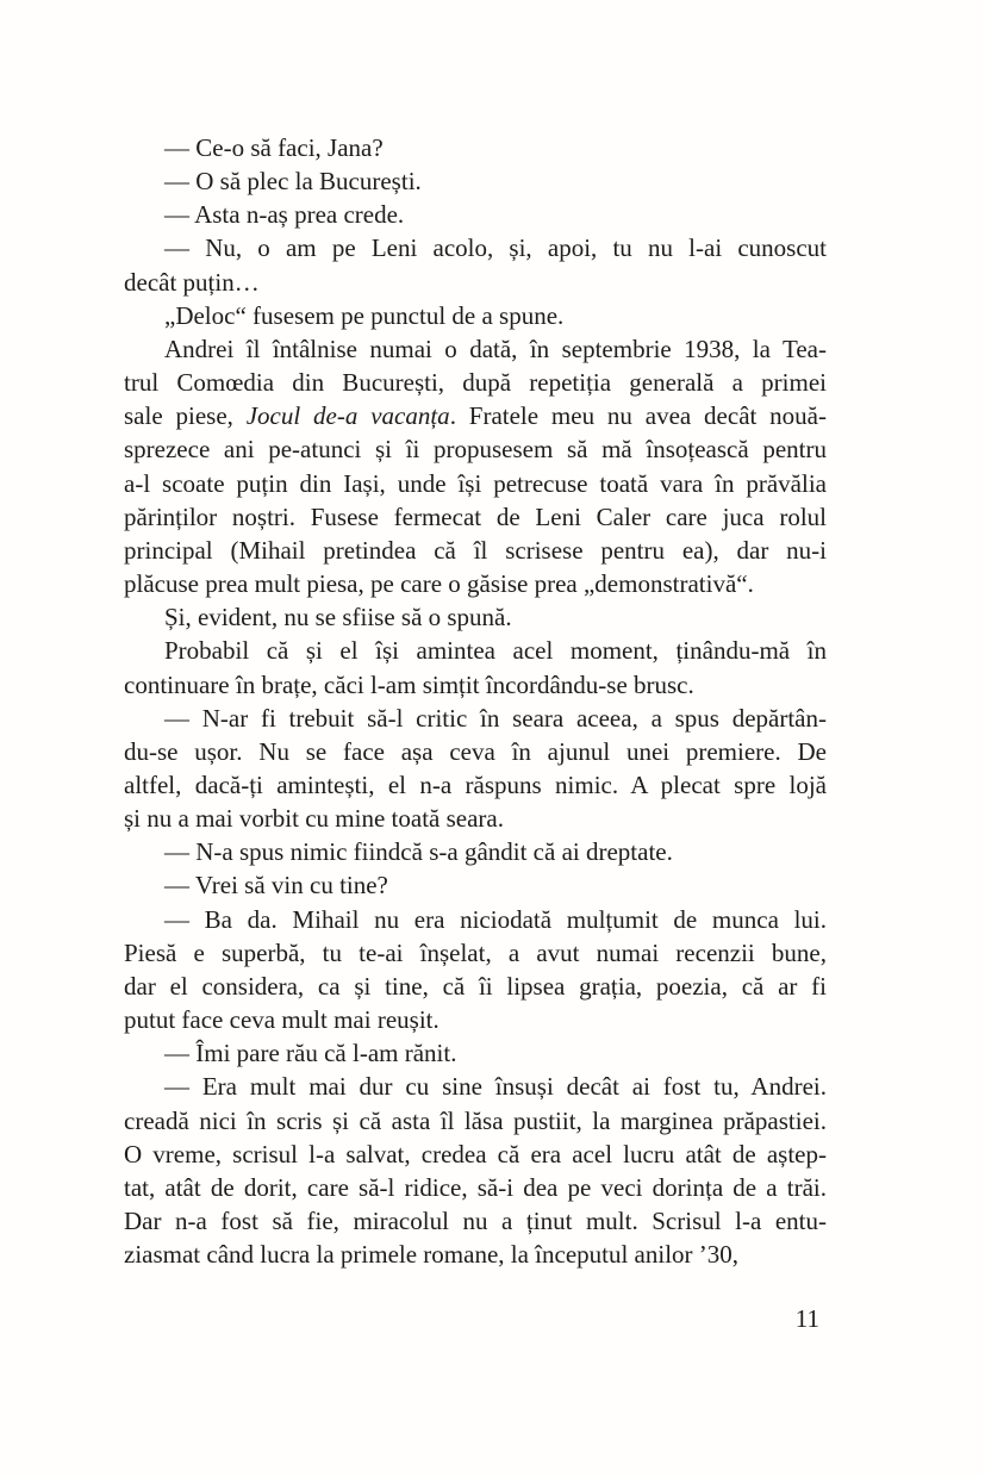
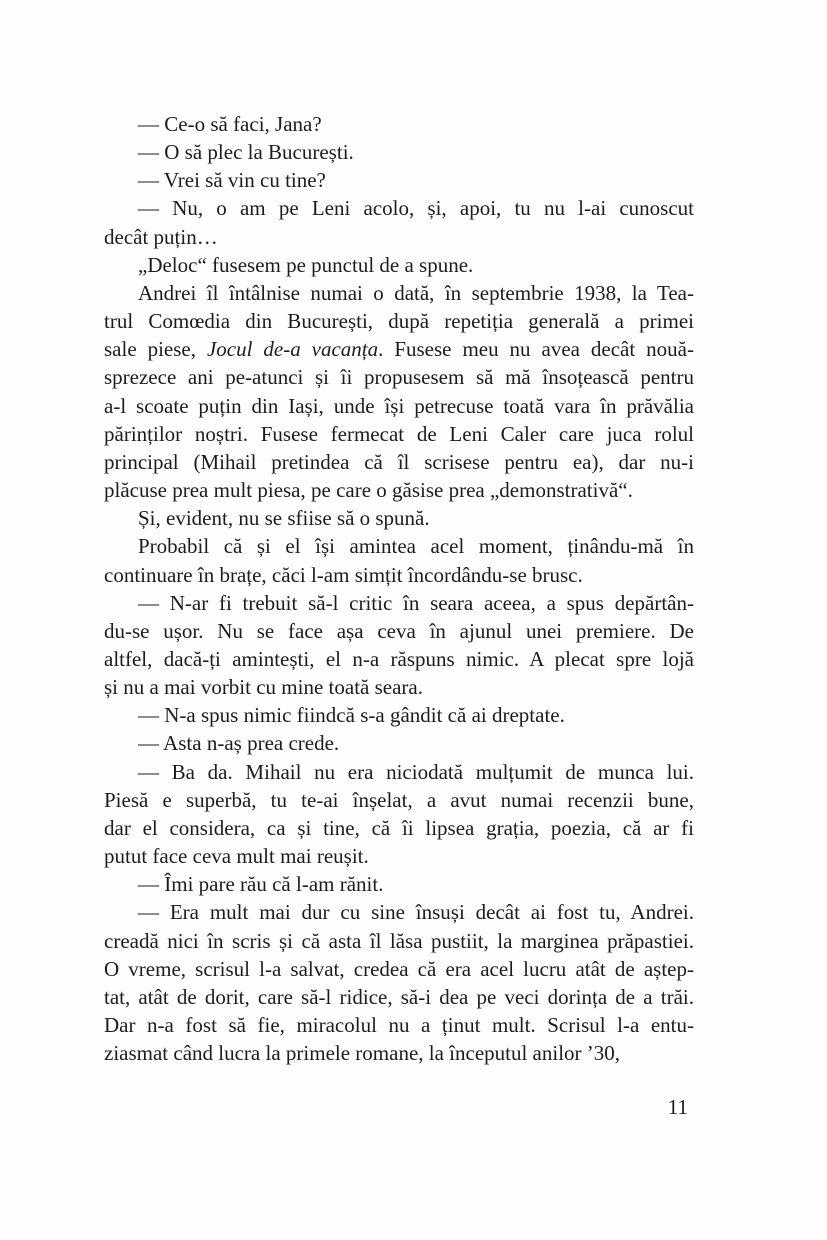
  — Ce-o să faci, Jana?
  — O să plec la București.
- — Asta n-aș prea crede.
+ — Vrei să vin cu tine?
  — Nu, o am pe Leni acolo, și, apoi, tu nu l-ai cunoscut
  decât puțin…
  „Deloc“ fusesem pe punctul de a spune.
  Andrei îl întâlnise numai o dată, în septembrie 1938, la Tea-
  trul Comœdia din București, după repetiția generală a primei
- sale piese, Jocul de-a vacanța. Fratele meu nu avea decât nouă-
+ sale piese, Jocul de-a vacanța. Fusese meu nu avea decât nouă-
  sprezece ani pe-atunci și îi propusesem să mă însoțească pentru
  a-l scoate puțin din Iași, unde își petrecuse toată vara în prăvălia
  părinților noștri. Fusese fermecat de Leni Caler care juca rolul
  principal (Mihail pretindea că îl scrisese pentru ea), dar nu-i
  plăcuse prea mult piesa, pe care o găsise prea „demonstrativă“.
  Și, evident, nu se sfiise să o spună.
  Probabil că și el își amintea acel moment, ținându-mă în
  continuare în brațe, căci l-am simțit încordându-se brusc.
  — N-ar fi trebuit să-l critic în seara aceea, a spus depărtân-
  du-se ușor. Nu se face așa ceva în ajunul unei premiere. De
  altfel, dacă-ți amintești, el n-a răspuns nimic. A plecat spre lojă
  și nu a mai vorbit cu mine toată seara.
  — N-a spus nimic fiindcă s-a gândit că ai dreptate.
- — Vrei să vin cu tine?
+ — Asta n-aș prea crede.
  — Ba da. Mihail nu era niciodată mulțumit de munca lui.
  Piesă e superbă, tu te-ai înșelat, a avut numai recenzii bune,
  dar el considera, ca și tine, că îi lipsea grația, poezia, că ar fi
  putut face ceva mult mai reușit.
  — Îmi pare rău că l-am rănit.
  — Era mult mai dur cu sine însuși decât ai fost tu, Andrei.
  creadă nici în scris și că asta îl lăsa pustiit, la marginea prăpastiei.
  O vreme, scrisul l-a salvat, credea că era acel lucru atât de aștep-
  tat, atât de dorit, care să-l ridice, să-i dea pe veci dorința de a trăi.
  Dar n-a fost să fie, miracolul nu a ținut mult. Scrisul l-a entu-
  ziasmat când lucra la primele romane, la începutul anilor ’30,
  11
